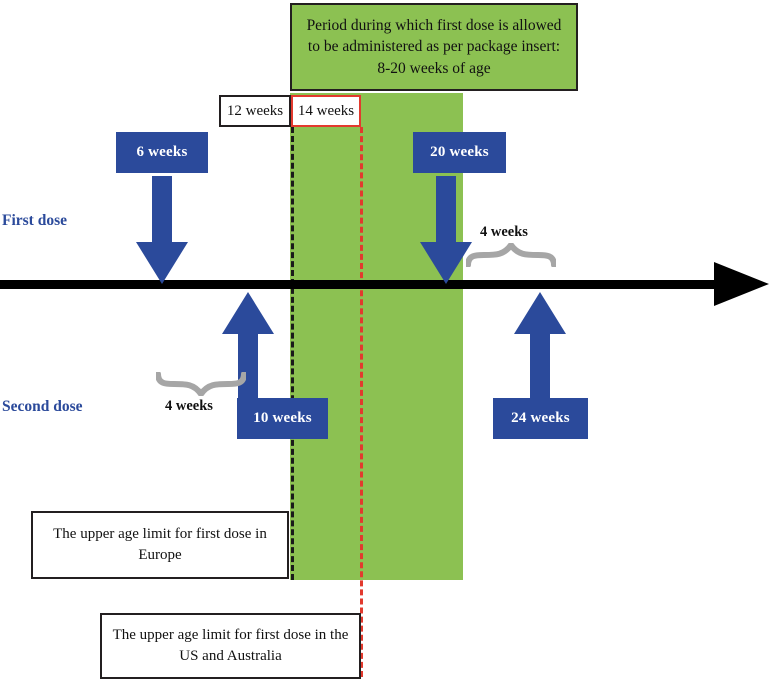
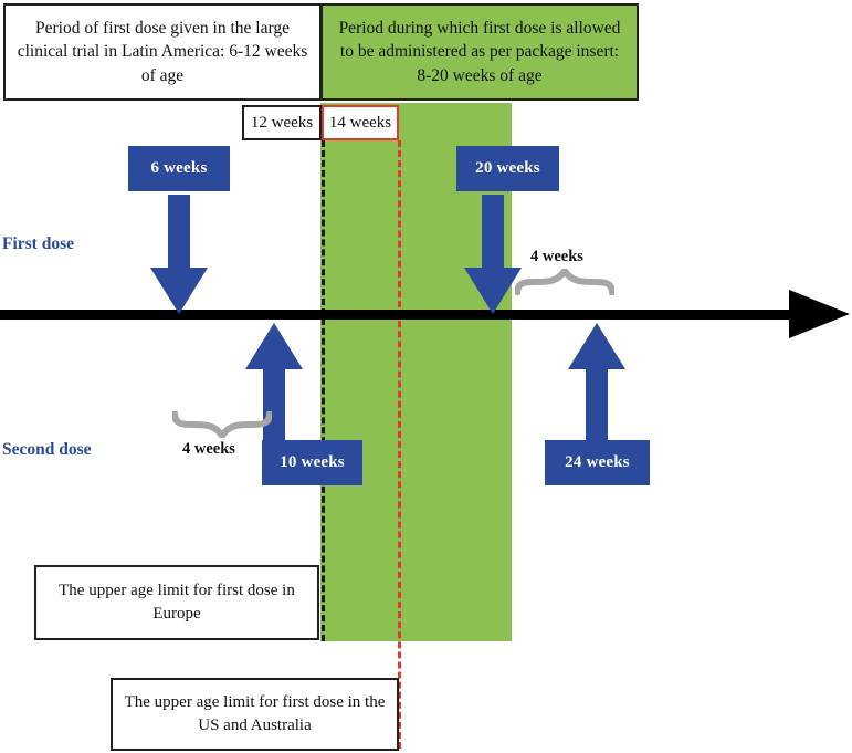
+ Period of first dose given in the large clinical trial in Latin America: 6-12 weeks of age
  Period during which first dose is allowed to be administered as per package insert: 8-20 weeks of age
  12 weeks
  14 weeks
  First dose
  Second dose
  6 weeks
  20 weeks
  10 weeks
  24 weeks
  4 weeks
  4 weeks
  The upper age limit for first dose in Europe
  The upper age limit for first dose in the US and Australia
